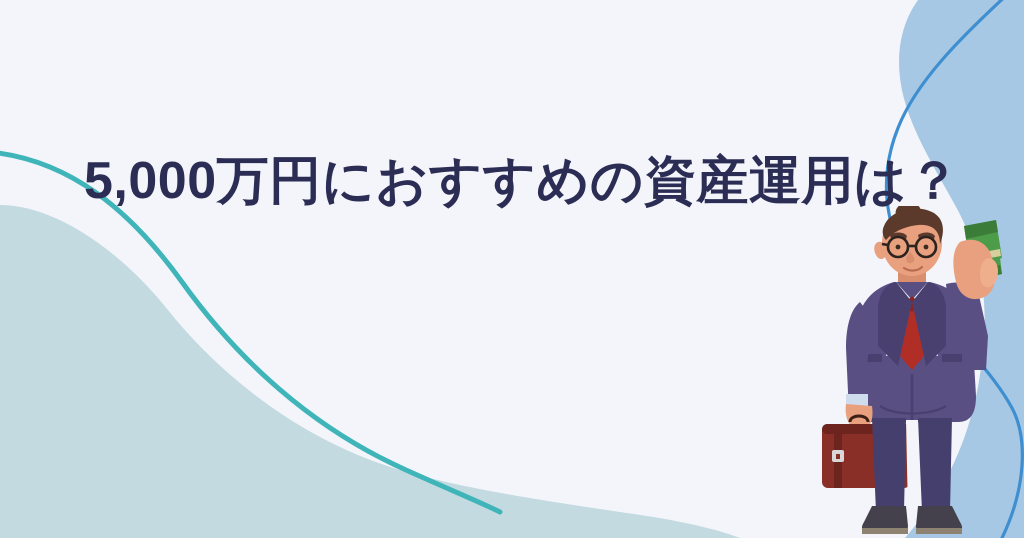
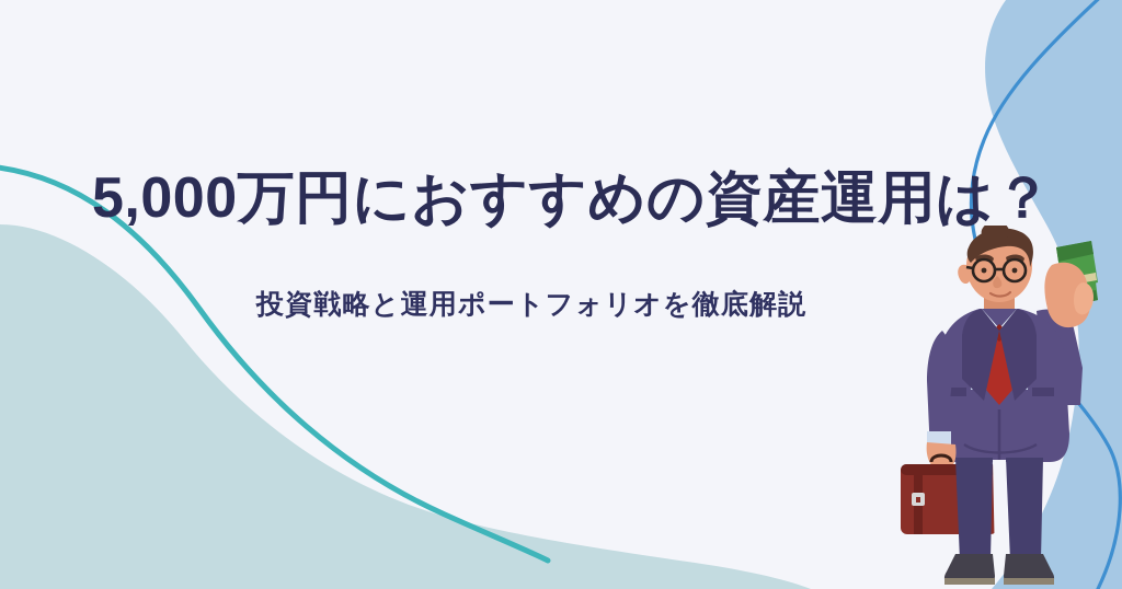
  5,000万円におすすめの資産運用は？
+ 投資戦略と運用ポートフォリオを徹底解説
